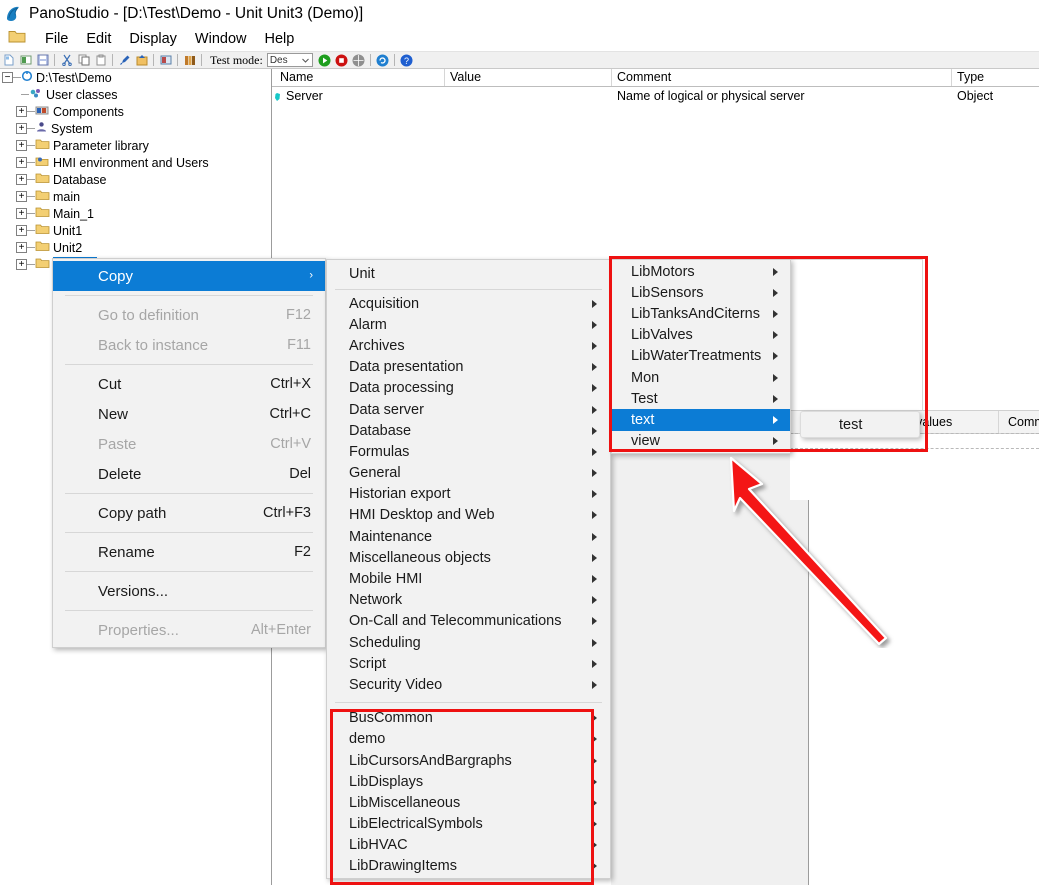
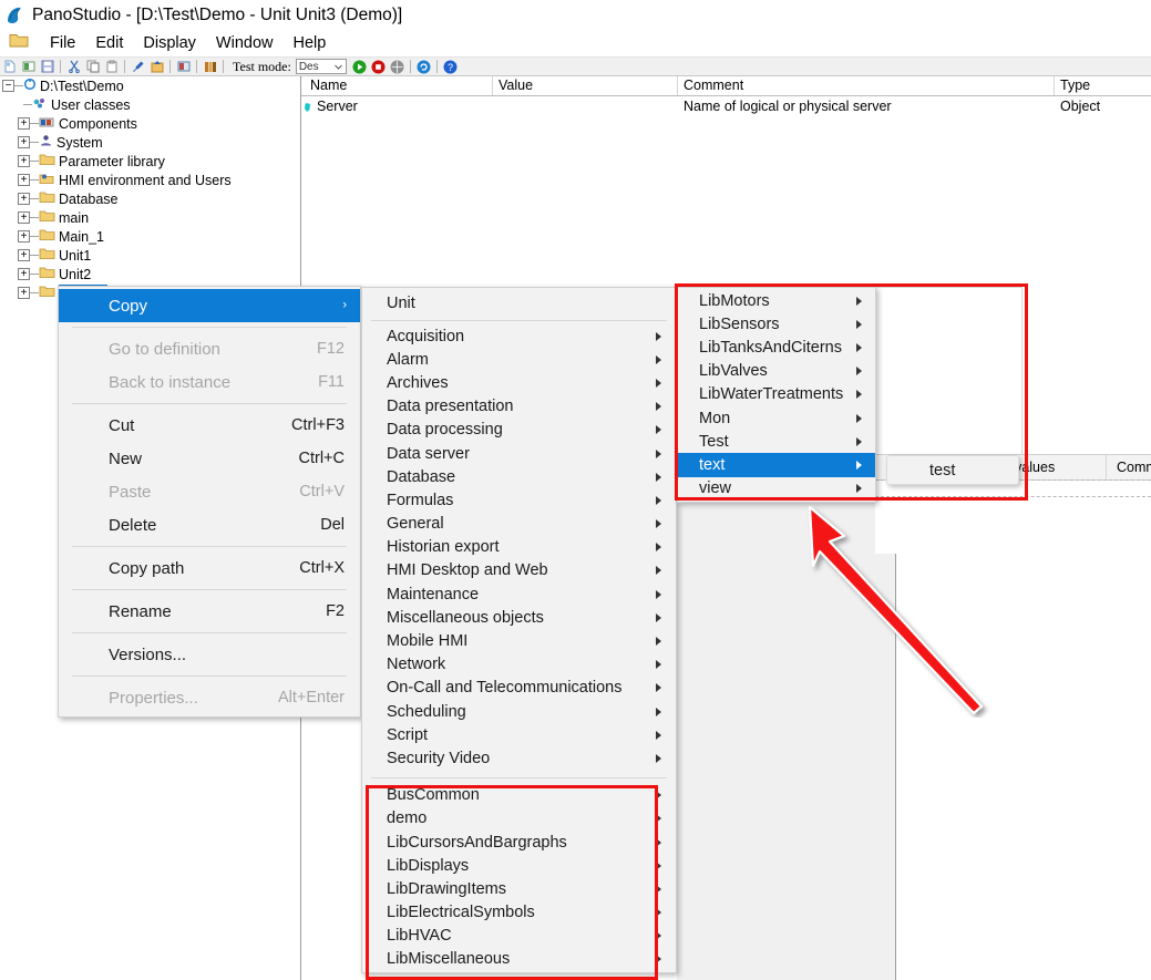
  PanoStudio - [D:\Test\Demo - Unit Unit3 (Demo)]
  File
  Edit
  Display
  Window
  Help
  Test mode:
  Des
  ?
  −
  D:\Test\Demo
  User classes
  +
  Components
  +
  System
  +
  Parameter library
  +
  HMI environment and Users
  +
  Database
  +
  main
  +
  Main_1
  +
  Unit1
  +
  Unit2
  +
  Name
  Value
  Comment
  Type
  Server
  Name of logical or physical server
  Object
  Com
  Copy
  ›
  Go to definition
  F12
  Back to instance
  F11
  Cut
- Ctrl+X
+ Ctrl+F3
  New
  Ctrl+C
  Paste
  Ctrl+V
  Delete
  Del
  Copy path
- Ctrl+F3
+ Ctrl+X
  Rename
  F2
  Versions...
  Properties...
  Alt+Enter
  Unit
  Acquisition
  Alarm
  Archives
  Data presentation
  Data processing
  Data server
  Database
  Formulas
  General
  Historian export
  HMI Desktop and Web
  Maintenance
  Miscellaneous objects
  Mobile HMI
  Network
  On-Call and Telecommunications
  Scheduling
  Script
  Security Video
  BusCommon
  demo
  LibCursorsAndBargraphs
  LibDisplays
- LibMiscellaneous
+ LibDrawingItems
  LibElectricalSymbols
  LibHVAC
- LibDrawingItems
+ LibMiscellaneous
  LibMotors
  LibSensors
  LibTanksAndCiterns
  LibValves
  LibWaterTreatments
  Mon
  Test
  text
  view
  test
